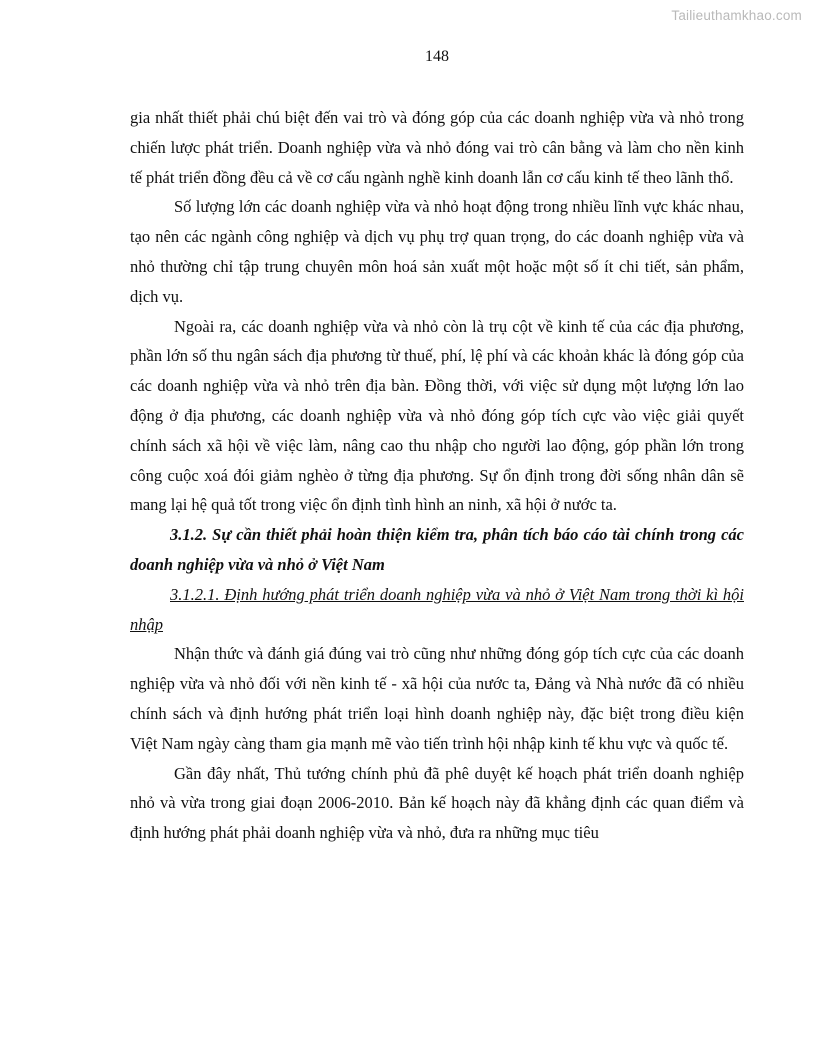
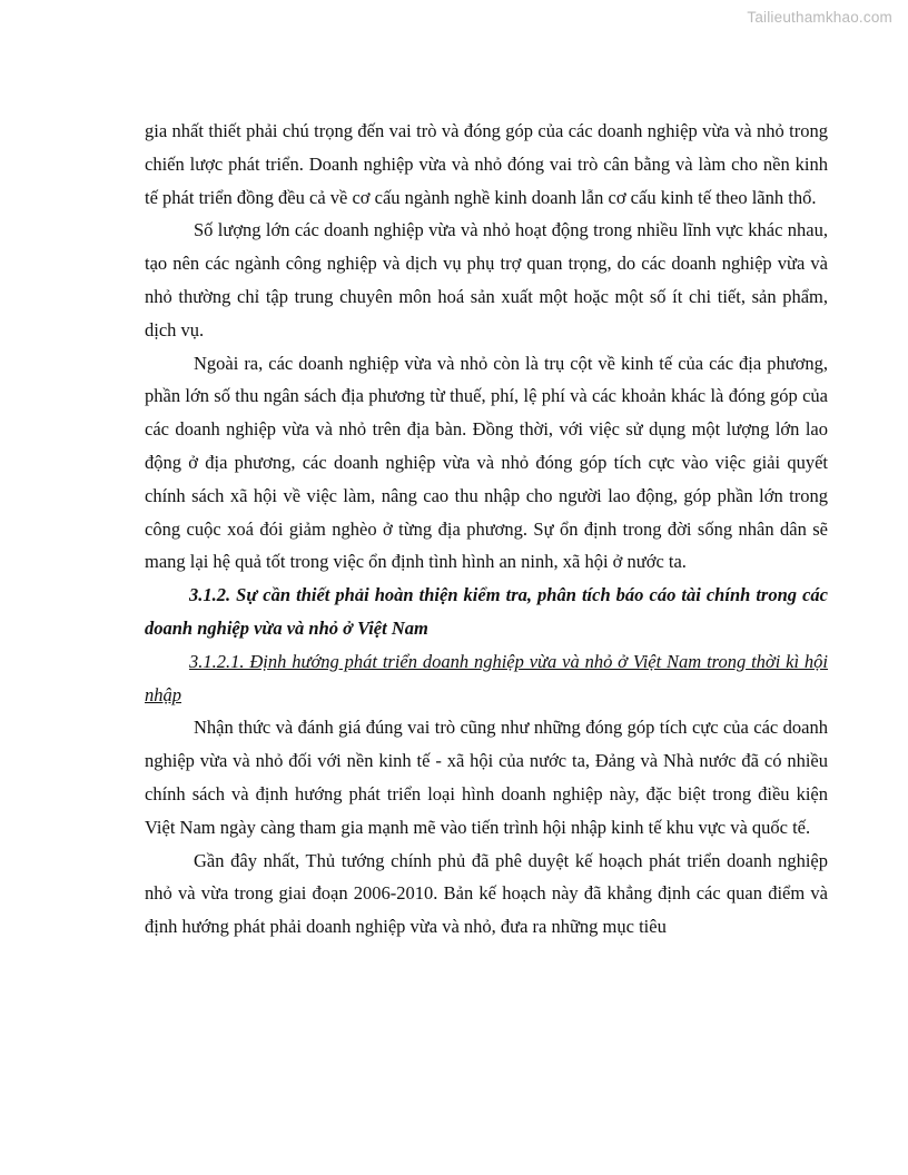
  Tailieuthamkhao.com
- 148
- gia nhất thiết phải chú biệt đến vai trò và đóng góp của các doanh nghiệp vừa và nhỏ trong chiến lược phát triển. Doanh nghiệp vừa và nhỏ đóng vai trò cân bằng và làm cho nền kinh tế phát triển đồng đều cả về cơ cấu ngành nghề kinh doanh lẫn cơ cấu kinh tế theo lãnh thổ.
+ gia nhất thiết phải chú trọng đến vai trò và đóng góp của các doanh nghiệp vừa và nhỏ trong chiến lược phát triển. Doanh nghiệp vừa và nhỏ đóng vai trò cân bằng và làm cho nền kinh tế phát triển đồng đều cả về cơ cấu ngành nghề kinh doanh lẫn cơ cấu kinh tế theo lãnh thổ.
  Số lượng lớn các doanh nghiệp vừa và nhỏ hoạt động trong nhiều lĩnh vực khác nhau, tạo nên các ngành công nghiệp và dịch vụ phụ trợ quan trọng, do các doanh nghiệp vừa và nhỏ thường chỉ tập trung chuyên môn hoá sản xuất một hoặc một số ít chi tiết, sản phẩm, dịch vụ.
  Ngoài ra, các doanh nghiệp vừa và nhỏ còn là trụ cột về kinh tế của các địa phương, phần lớn số thu ngân sách địa phương từ thuế, phí, lệ phí và các khoản khác là đóng góp của các doanh nghiệp vừa và nhỏ trên địa bàn. Đồng thời, với việc sử dụng một lượng lớn lao động ở địa phương, các doanh nghiệp vừa và nhỏ đóng góp tích cực vào việc giải quyết chính sách xã hội về việc làm, nâng cao thu nhập cho người lao động, góp phần lớn trong công cuộc xoá đói giảm nghèo ở từng địa phương. Sự ổn định trong đời sống nhân dân sẽ mang lại hệ quả tốt trong việc ổn định tình hình an ninh, xã hội ở nước ta.
  3.1.2. Sự cần thiết phải hoàn thiện kiểm tra, phân tích báo cáo tài chính trong các doanh nghiệp vừa và nhỏ ở Việt Nam
  3.1.2.1. Định hướng phát triển doanh nghiệp vừa và nhỏ ở Việt Nam trong thời kì hội nhập
  Nhận thức và đánh giá đúng vai trò cũng như những đóng góp tích cực của các doanh nghiệp vừa và nhỏ đối với nền kinh tế - xã hội của nước ta, Đảng và Nhà nước đã có nhiều chính sách và định hướng phát triển loại hình doanh nghiệp này, đặc biệt trong điều kiện Việt Nam ngày càng tham gia mạnh mẽ vào tiến trình hội nhập kinh tế khu vực và quốc tế.
  Gần đây nhất, Thủ tướng chính phủ đã phê duyệt kế hoạch phát triển doanh nghiệp nhỏ và vừa trong giai đoạn 2006-2010. Bản kế hoạch này đã khẳng định các quan điểm và định hướng phát phải doanh nghiệp vừa và nhỏ, đưa ra những mục tiêu
